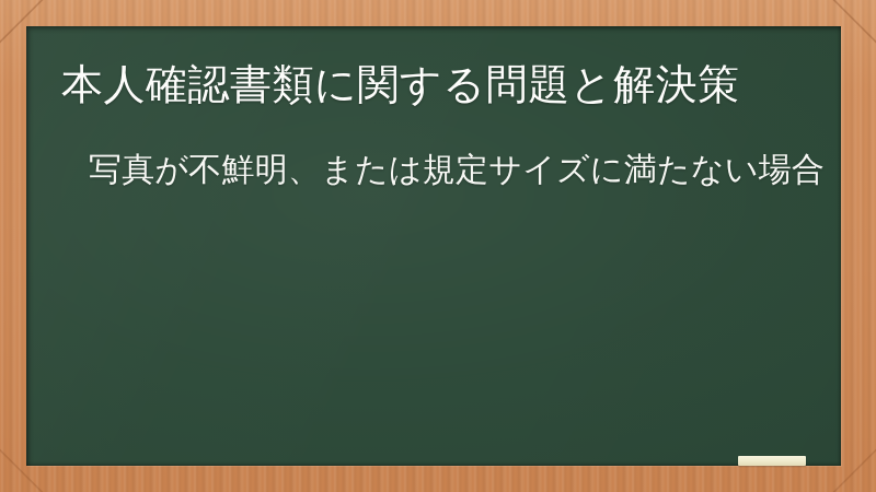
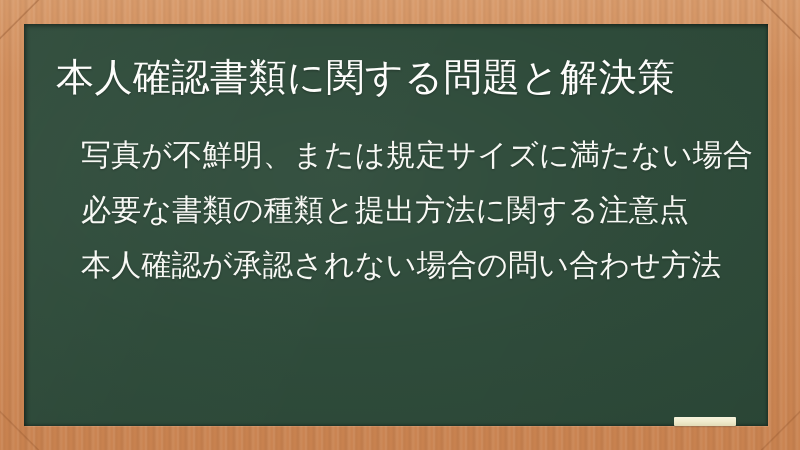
  本人確認書類に関する問題と解決策
  写真が不鮮明、または規定サイズに満たない場合
+ 必要な書類の種類と提出方法に関する注意点
+ 本人確認が承認されない場合の問い合わせ方法
